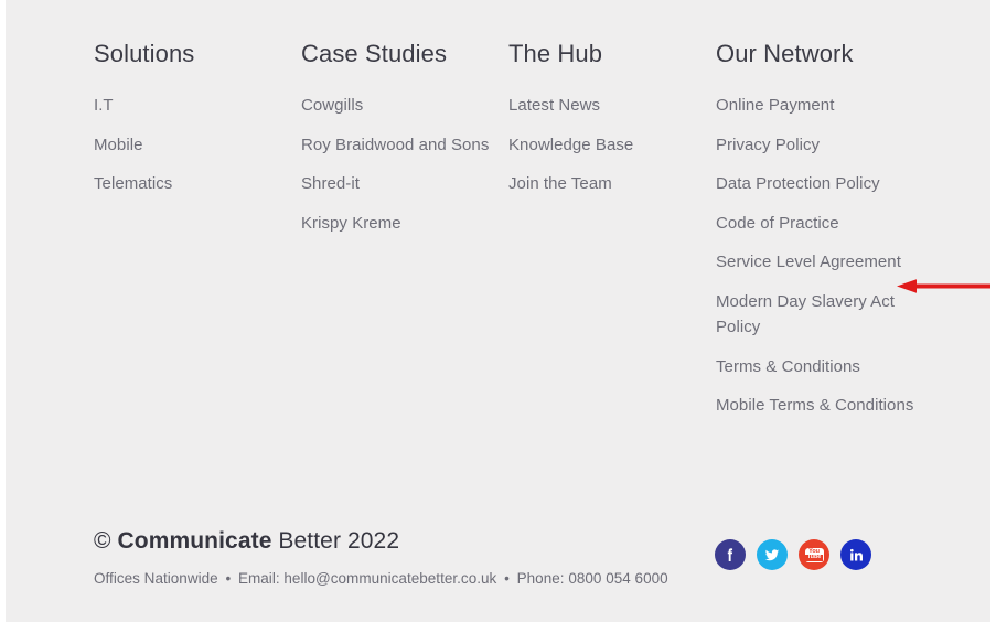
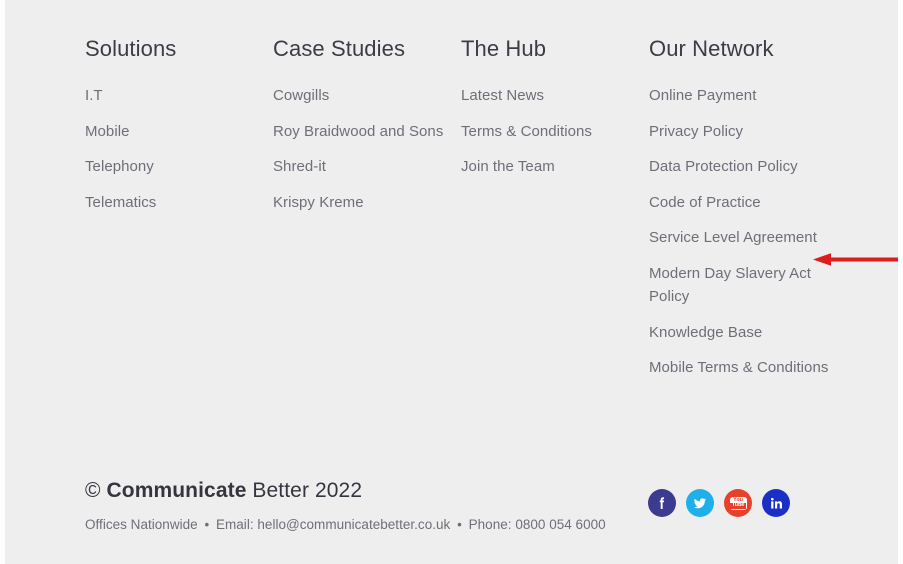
  Solutions
  I.T
  Mobile
+ Telephony
  Telematics
  Case Studies
  Cowgills
  Roy Braidwood and Sons
  Shred-it
  Krispy Kreme
  The Hub
  Latest News
- Knowledge Base
+ Terms & Conditions
  Join the Team
  Our Network
  Online Payment
  Privacy Policy
  Data Protection Policy
  Code of Practice
  Service Level Agreement
  Modern Day Slavery Act Policy
- Terms & Conditions
+ Knowledge Base
  Mobile Terms & Conditions
  © Communicate Better 2022
  Offices Nationwide • Email: hello@communicatebetter.co.uk • Phone: 0800 054 6000
